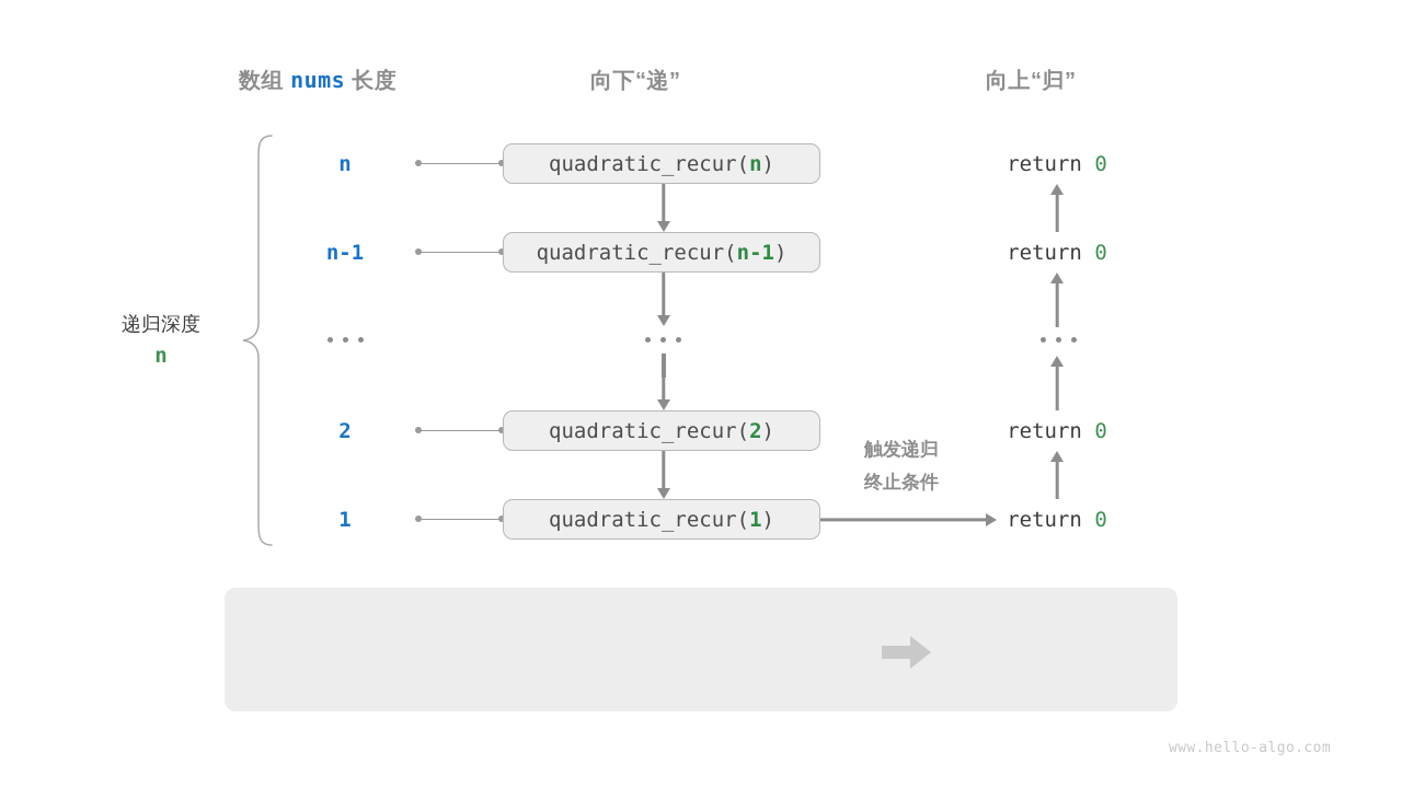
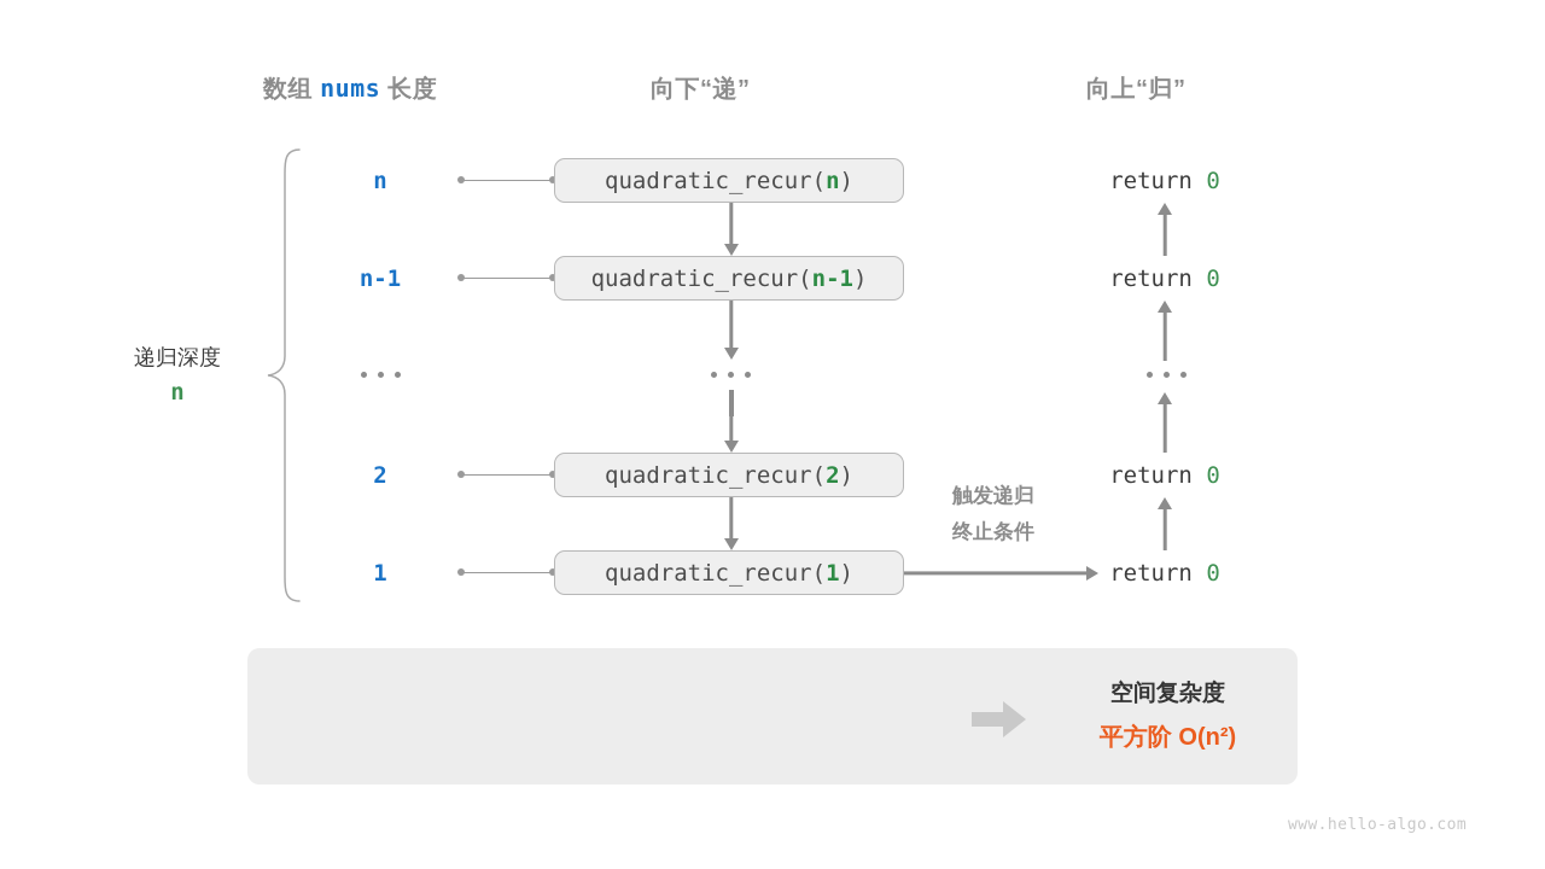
  数组 nums 长度
  向下“递”
  向上“归”
  递归深度
  n
  n
  n-1
  2
  1
  quadratic_recur(
  n
  )
  quadratic_recur(
  n-1
  )
  quadratic_recur(
  2
  )
  quadratic_recur(
  1
  )
  触发递归
  终止条件
  return 0
  return 0
  return 0
  return 0
+ 空间复杂度
+ 平方阶 O(n²)
  www.hello-algo.com
